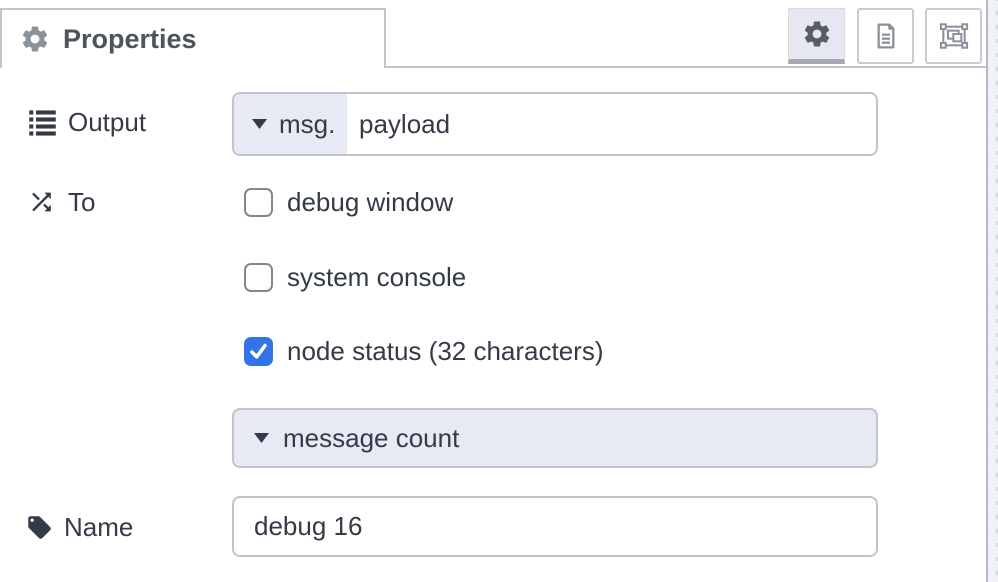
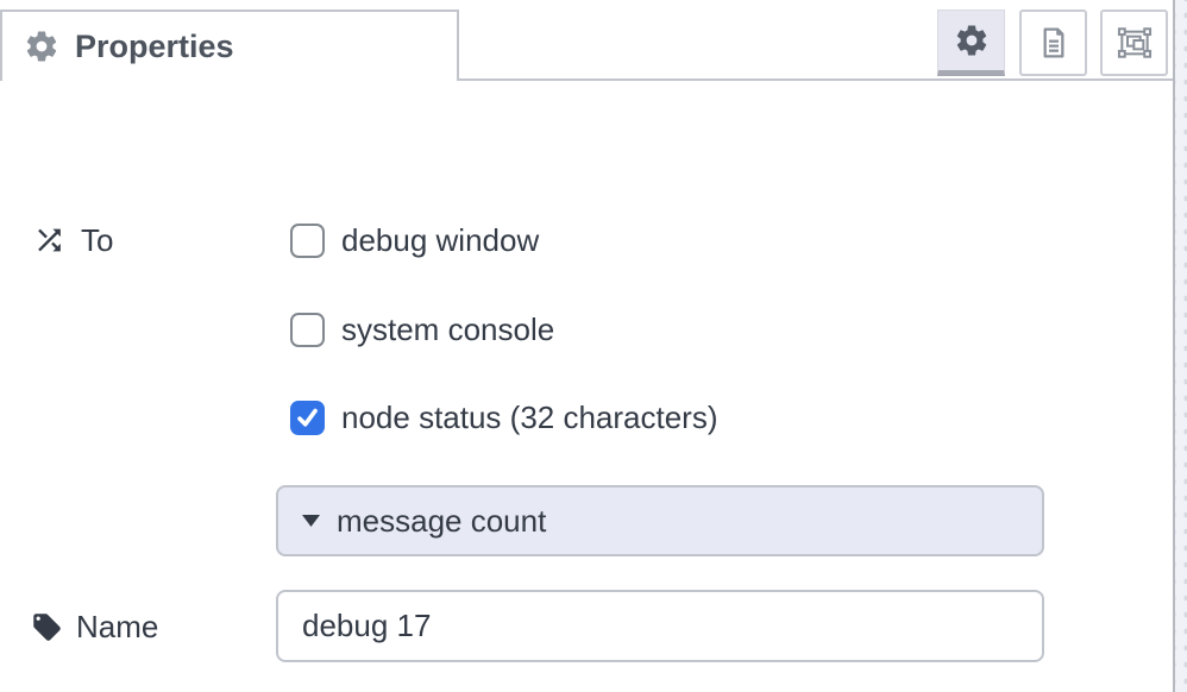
  Properties
- Output
- msg.
- payload
  To
  debug window
  system console
  node status (32 characters)
  message count
  Name
- debug 16
+ debug 17
